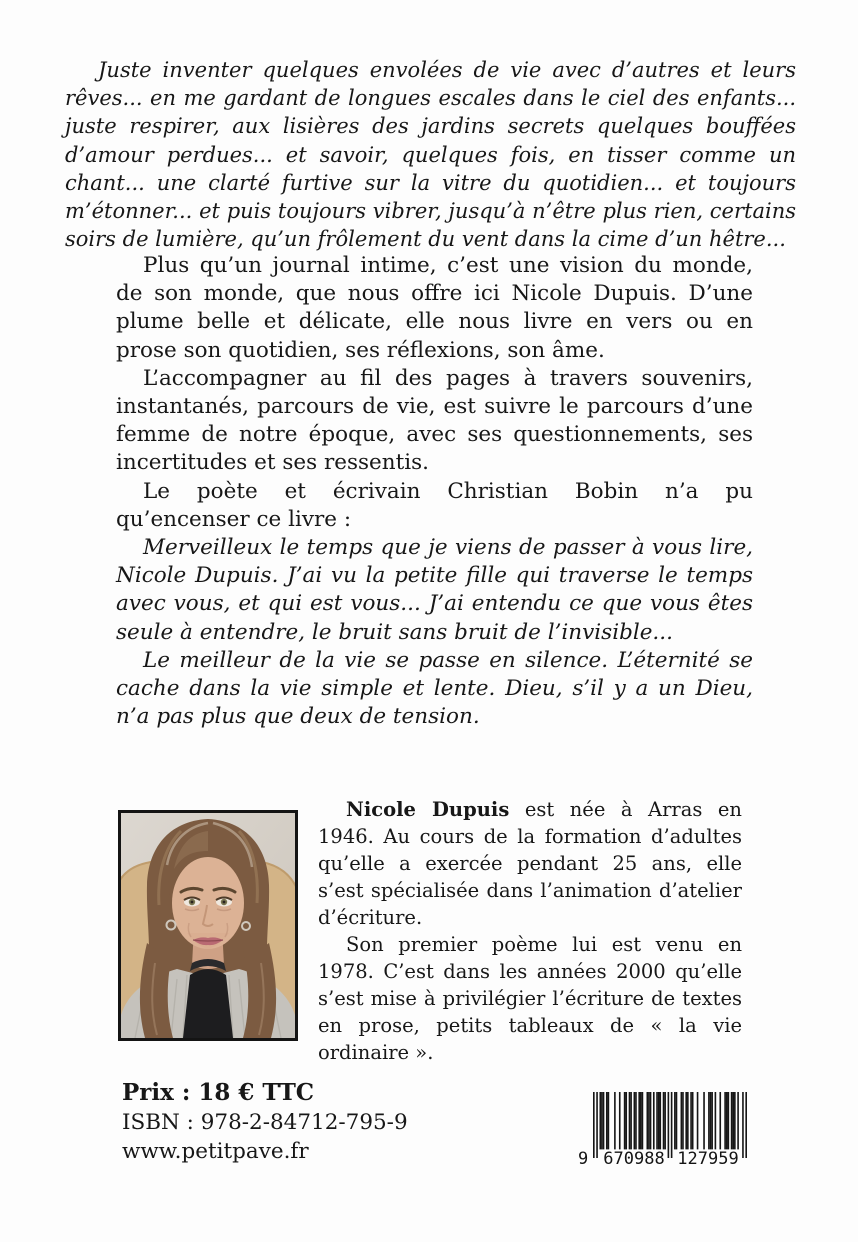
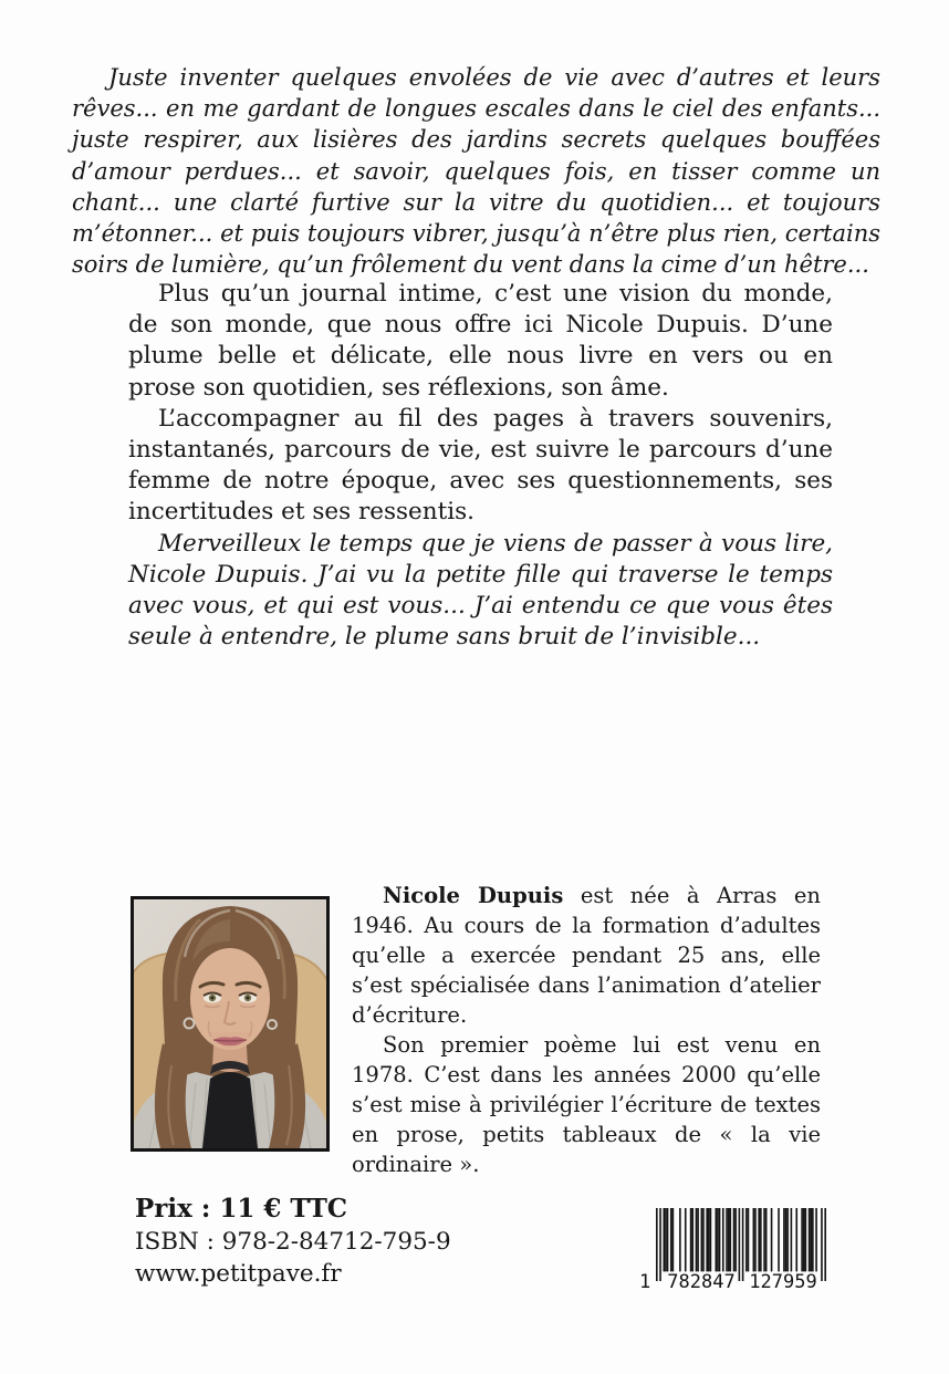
  Juste inventer quelques envolées de vie avec d’autres et leurs rêves... en me gardant de longues escales dans le ciel des enfants... juste respirer, aux lisières des jardins secrets quelques bouffées d’amour perdues... et savoir, quelques fois, en tisser comme un chant... une clarté furtive sur la vitre du quotidien... et toujours m’étonner... et puis toujours vibrer, jusqu’à n’être plus rien, certains soirs de lumière, qu’un frôlement du vent dans la cime d’un hêtre...
  Plus qu’un journal intime, c’est une vision du monde, de son monde, que nous offre ici Nicole Dupuis. D’une plume belle et délicate, elle nous livre en vers ou en prose son quotidien, ses réflexions, son âme.
  L’accompagner au fil des pages à travers souvenirs, instantanés, parcours de vie, est suivre le parcours d’une femme de notre époque, avec ses questionnements, ses incertitudes et ses ressentis.
- Le poète et écrivain Christian Bobin n’a pu qu’encenser ce livre :
- Merveilleux le temps que je viens de passer à vous lire, Nicole Dupuis. J’ai vu la petite fille qui traverse le temps avec vous, et qui est vous... J’ai entendu ce que vous êtes seule à entendre, le bruit sans bruit de l’invisible...
+ Merveilleux le temps que je viens de passer à vous lire, Nicole Dupuis. J’ai vu la petite fille qui traverse le temps avec vous, et qui est vous... J’ai entendu ce que vous êtes seule à entendre, le plume sans bruit de l’invisible...
- Le meilleur de la vie se passe en silence. L’éternité se cache dans la vie simple et lente. Dieu, s’il y a un Dieu, n’a pas plus que deux de tension.
  Nicole Dupuis est née à Arras en 1946. Au cours de la formation d’adultes qu’elle a exercée pendant 25 ans, elle s’est spécialisée dans l’animation d’atelier d’écriture.
  Son premier poème lui est venu en 1978. C’est dans les années 2000 qu’elle s’est mise à privilégier l’écriture de textes en prose, petits tableaux de « la vie ordinaire ».
- Prix : 18 € TTC
+ Prix : 11 € TTC
  ISBN : 978-2-84712-795-9
  www.petitpave.fr
- 9
+ 1
- 670988
+ 782847
  127959
